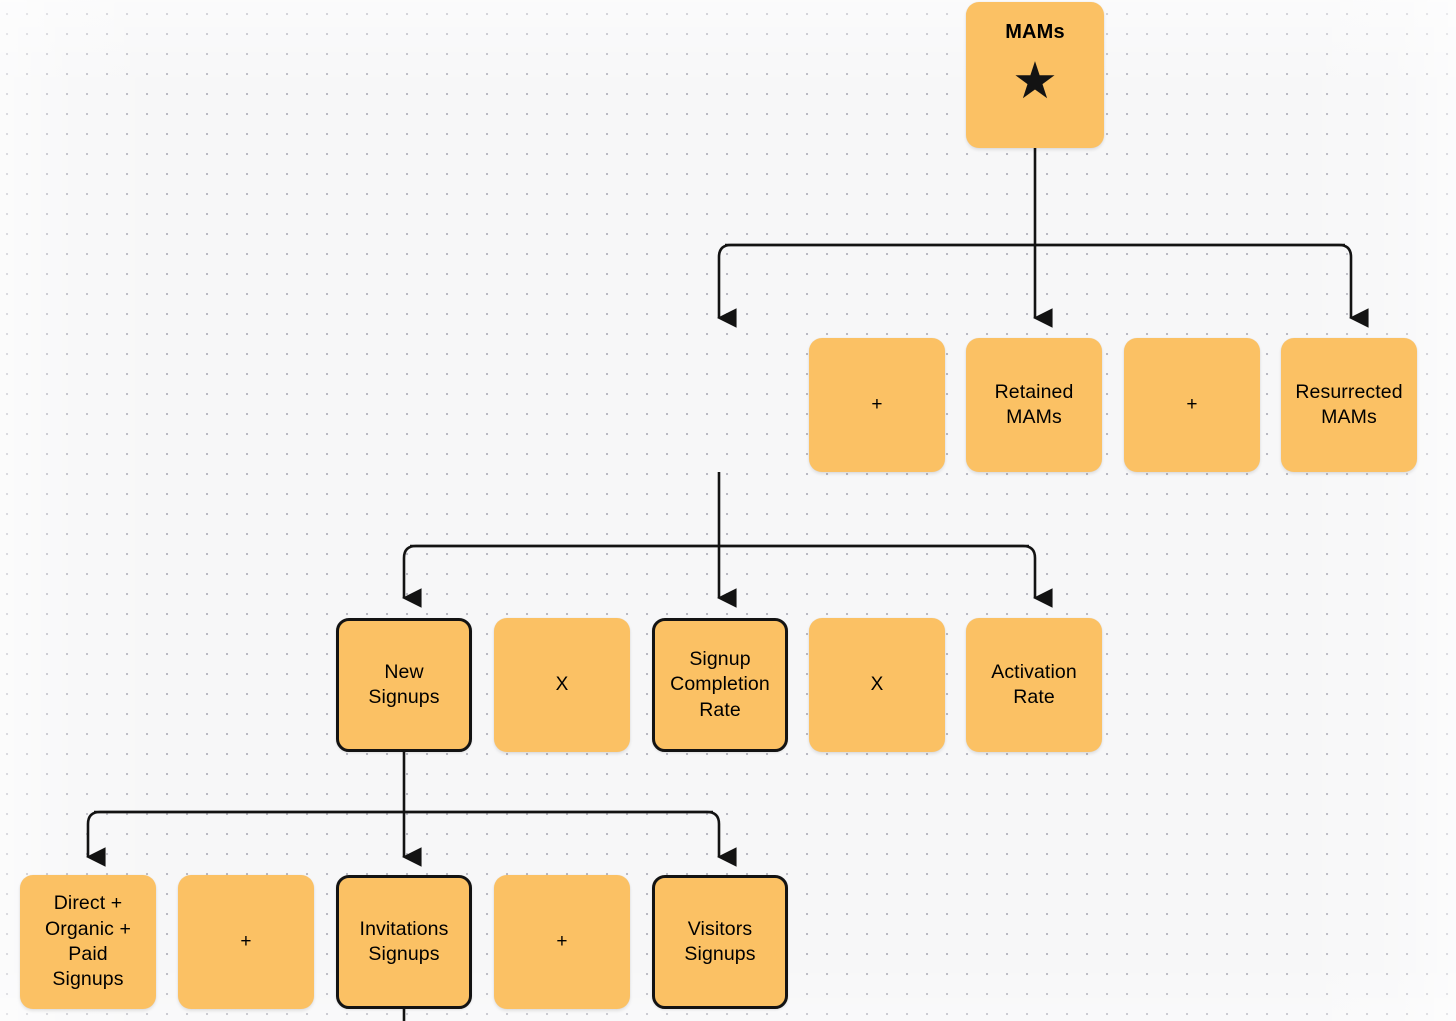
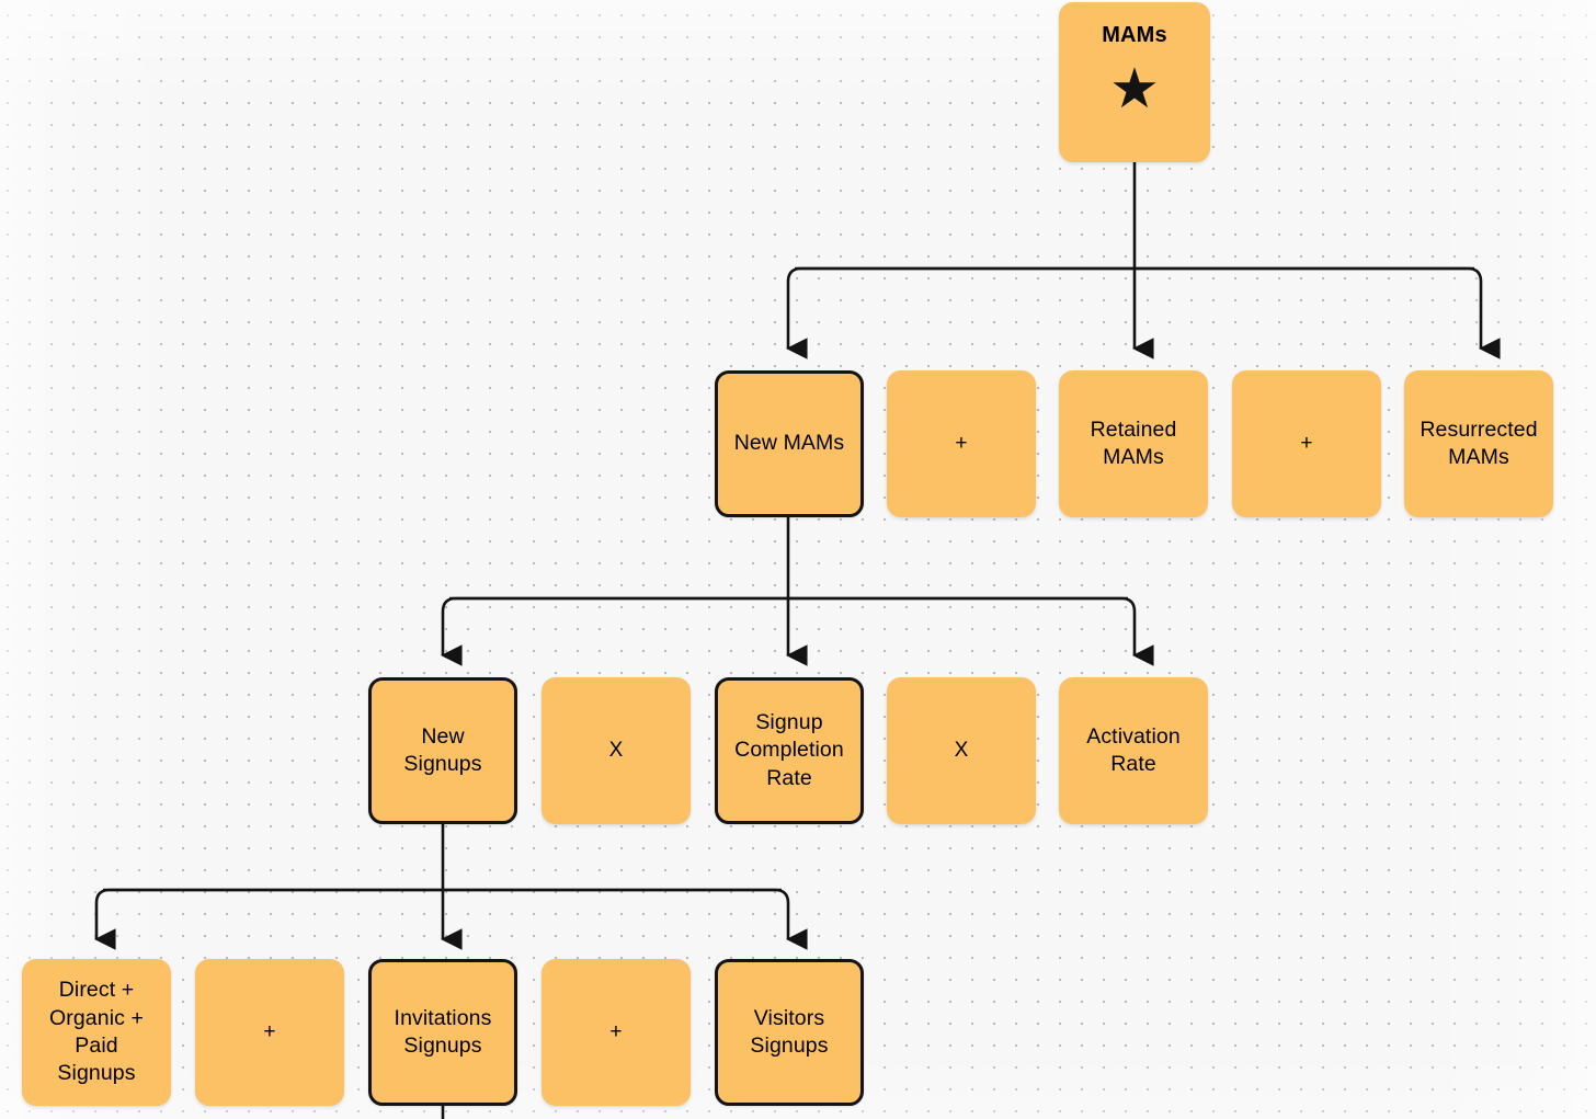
  MAMs
  ★
+ New MAMs
  +
  Retained
  MAMs
  +
  Resurrected
  MAMs
  New
  Signups
  X
  Signup
  Completion
  Rate
  X
  Activation
  Rate
  Direct +
  Organic +
  Paid
  Signups
  +
  Invitations
  Signups
  +
  Visitors
  Signups
